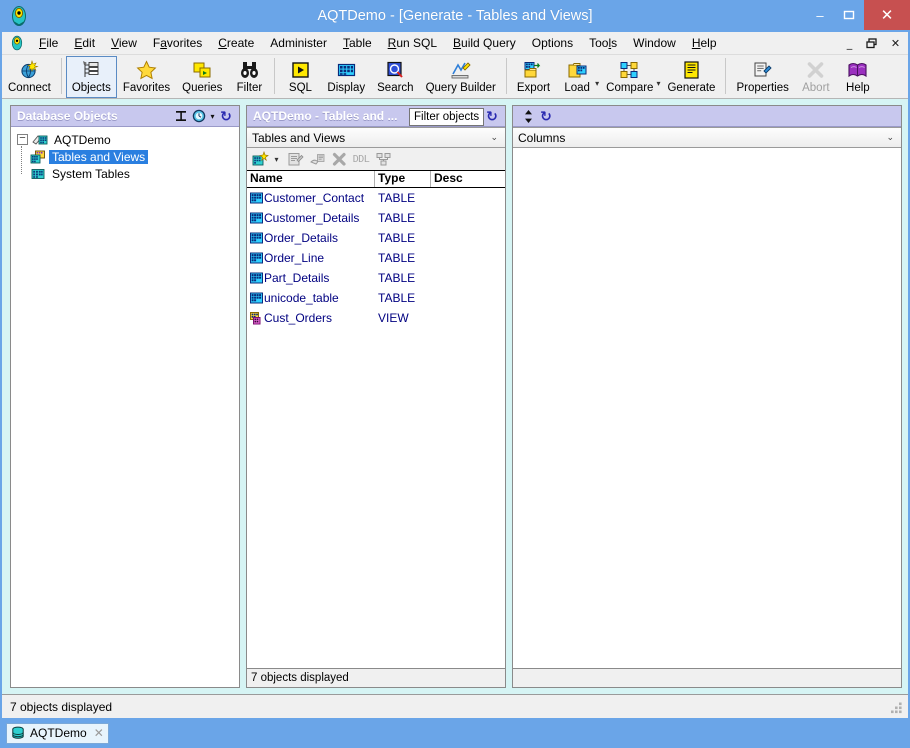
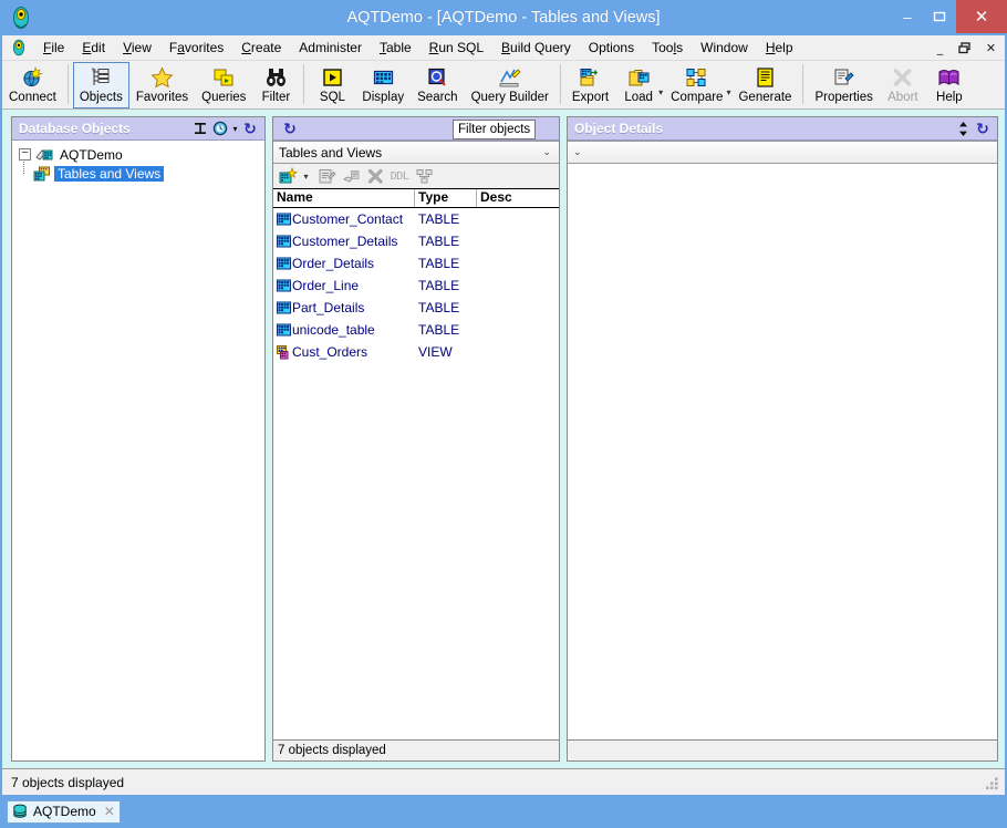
- AQTDemo - [Generate - Tables and Views]
+ AQTDemo - [AQTDemo - Tables and Views]
  –
  ✕
  File
  Edit
  View
  Favorites
  Create
  Administer
  Table
  Run SQL
  Build Query
  Options
  Tools
  Window
  Help
  _
  ✕
  Connect
  Objects
  Favorites
  Queries
  Filter
  SQL
  Display
  Search
  Query Builder
  Export
  Load
  ▾
  Compare
  ▾
  Generate
  Properties
  Abort
  Help
  Database Objects
  ▾
  ↻
  –
  AQTDemo
  Tables and Views
- System Tables
- AQTDemo - Tables and ...
  ↻
  Filter objects
  Tables and Views
  ⌄
  ▾
  DDL
  Name
  Type
  Desc
  Customer_Contact
  TABLE
  Customer_Details
  TABLE
  Order_Details
  TABLE
  Order_Line
  TABLE
  Part_Details
  TABLE
  unicode_table
  TABLE
  Cust_Orders
  VIEW
  7 objects displayed
+ Object Details
  ↻
- Columns
  ⌄
  7 objects displayed
  AQTDemo
  ✕
